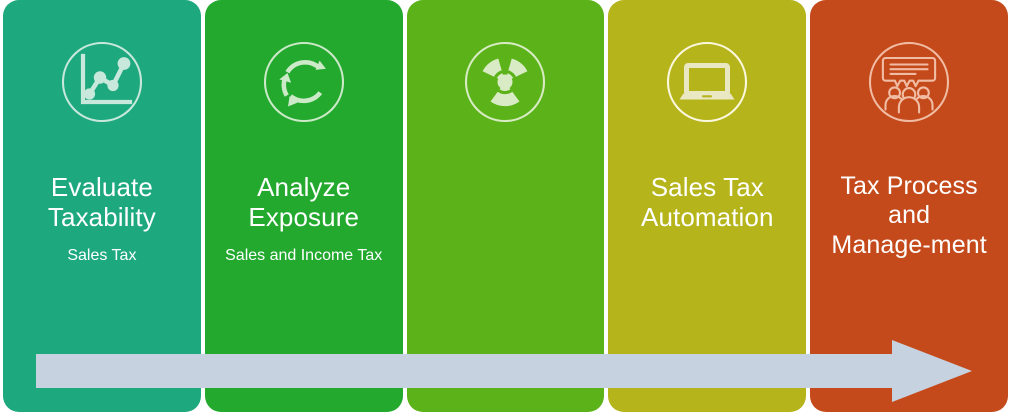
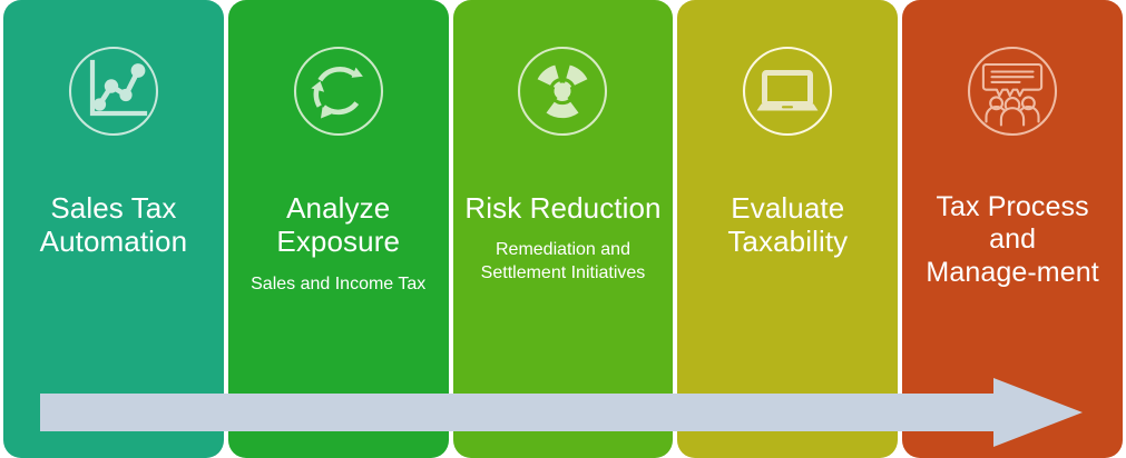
- Evaluate Taxability
+ Sales Tax Automation
- Sales Tax
  Analyze Exposure
  Sales and Income Tax
+ Risk Reduction
+ Remediation and Settlement Initiatives
- Sales Tax Automation
+ Evaluate Taxability
  Tax Process and Manage‑ment
